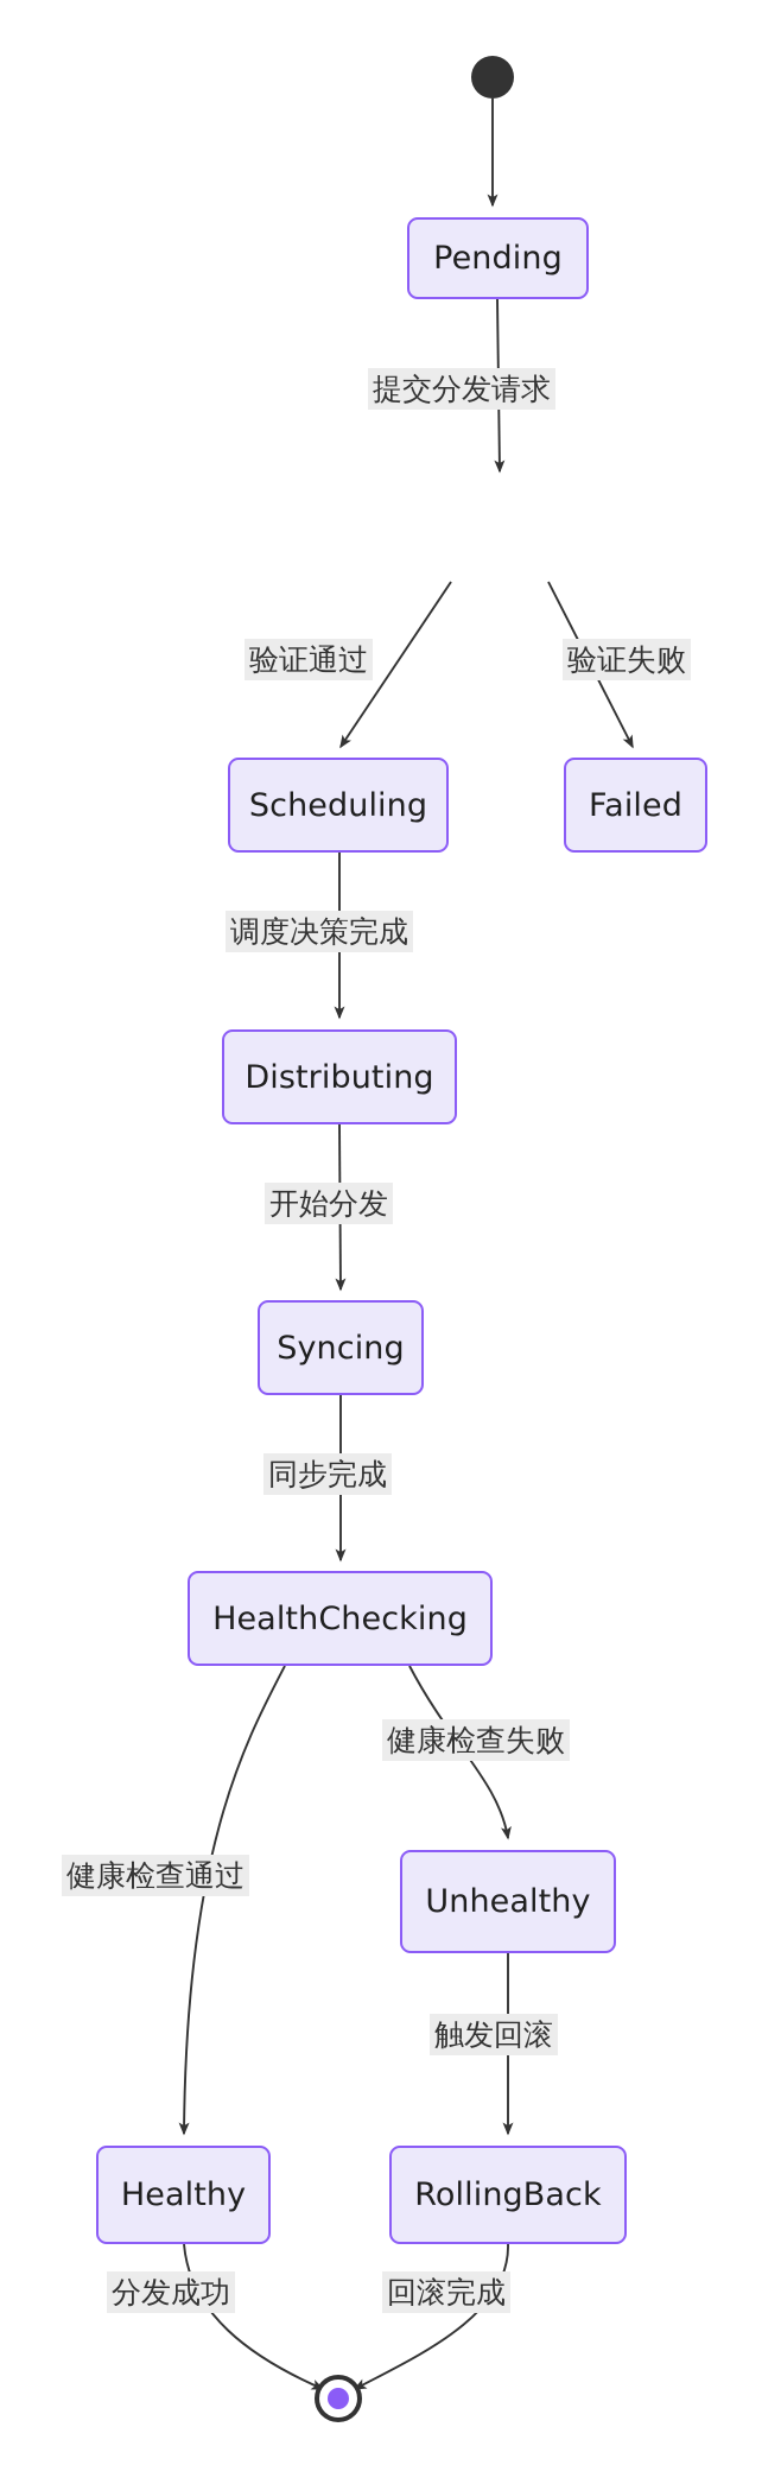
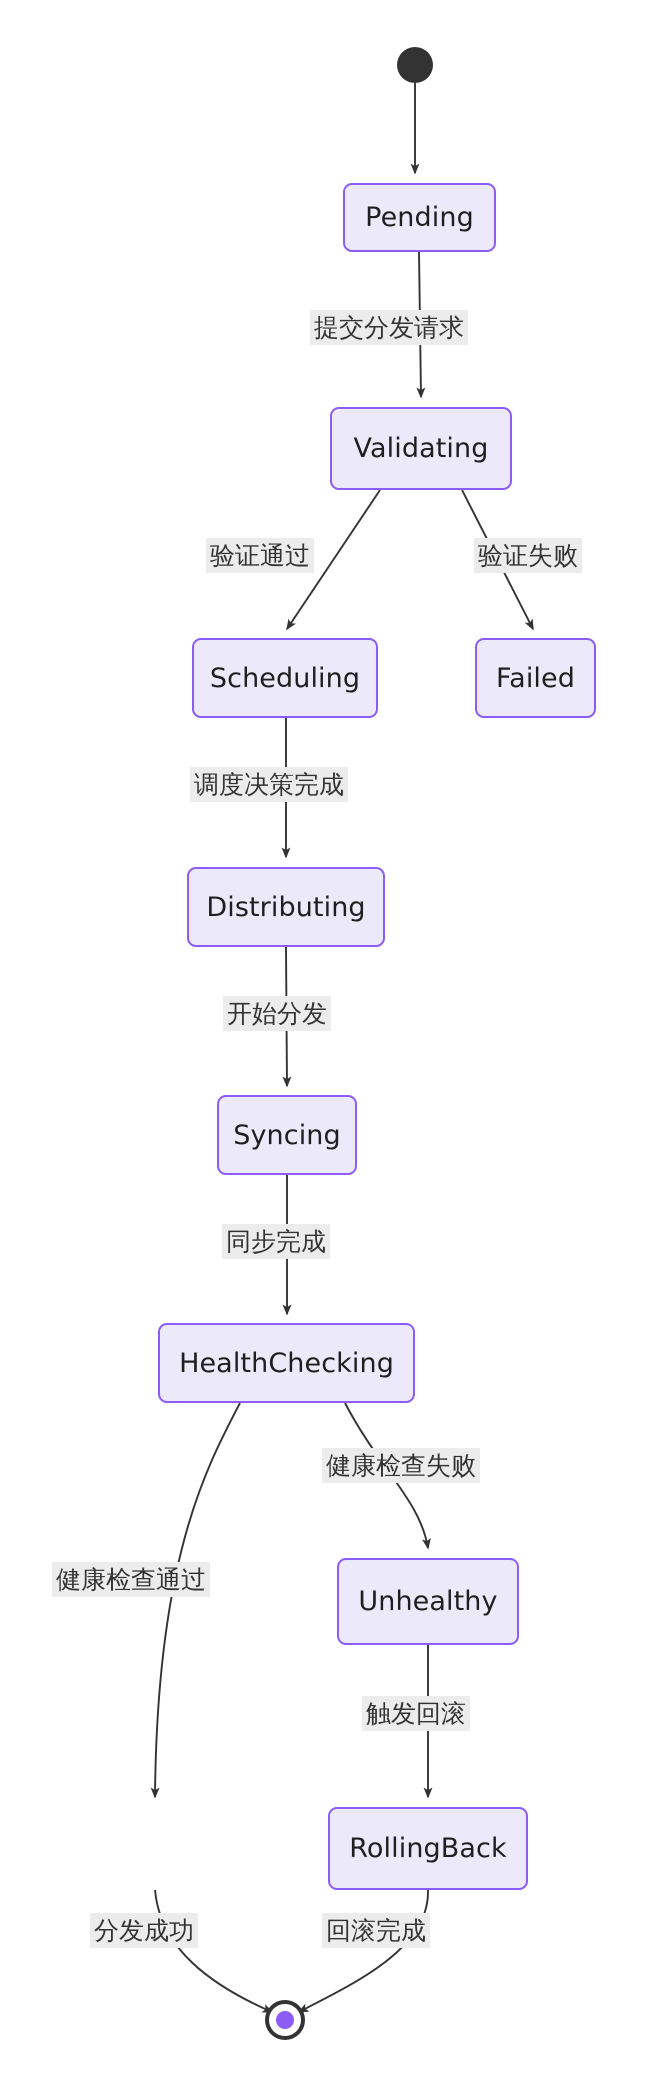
  Pending
+ Validating
  Scheduling
  Failed
  Distributing
  Syncing
  HealthChecking
  Unhealthy
- Healthy
  RollingBack
  提交分发请求
  验证通过
  验证失败
  调度决策完成
  开始分发
  同步完成
  健康检查失败
  健康检查通过
  触发回滚
  分发成功
  回滚完成
